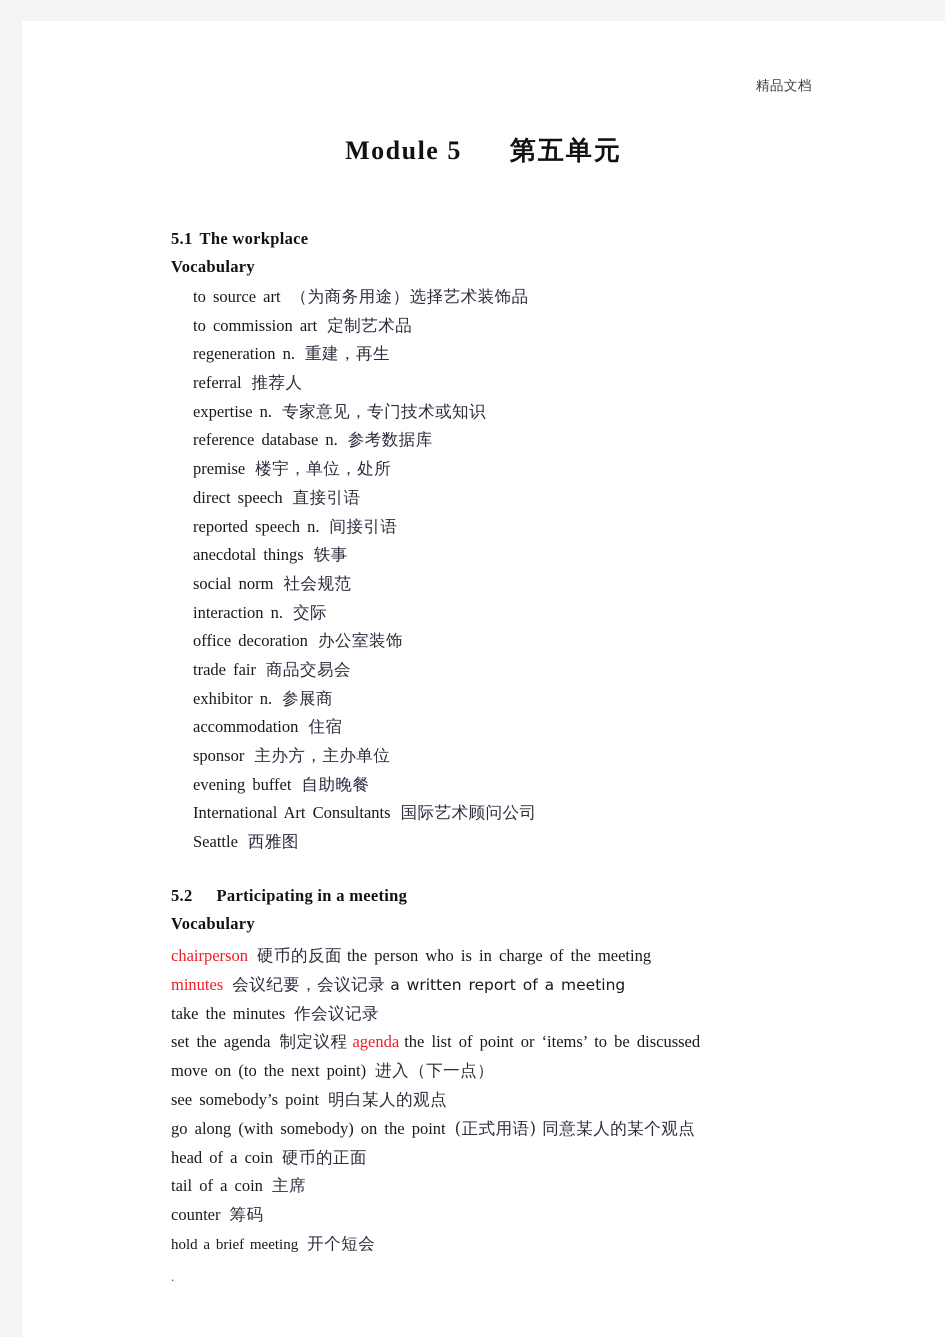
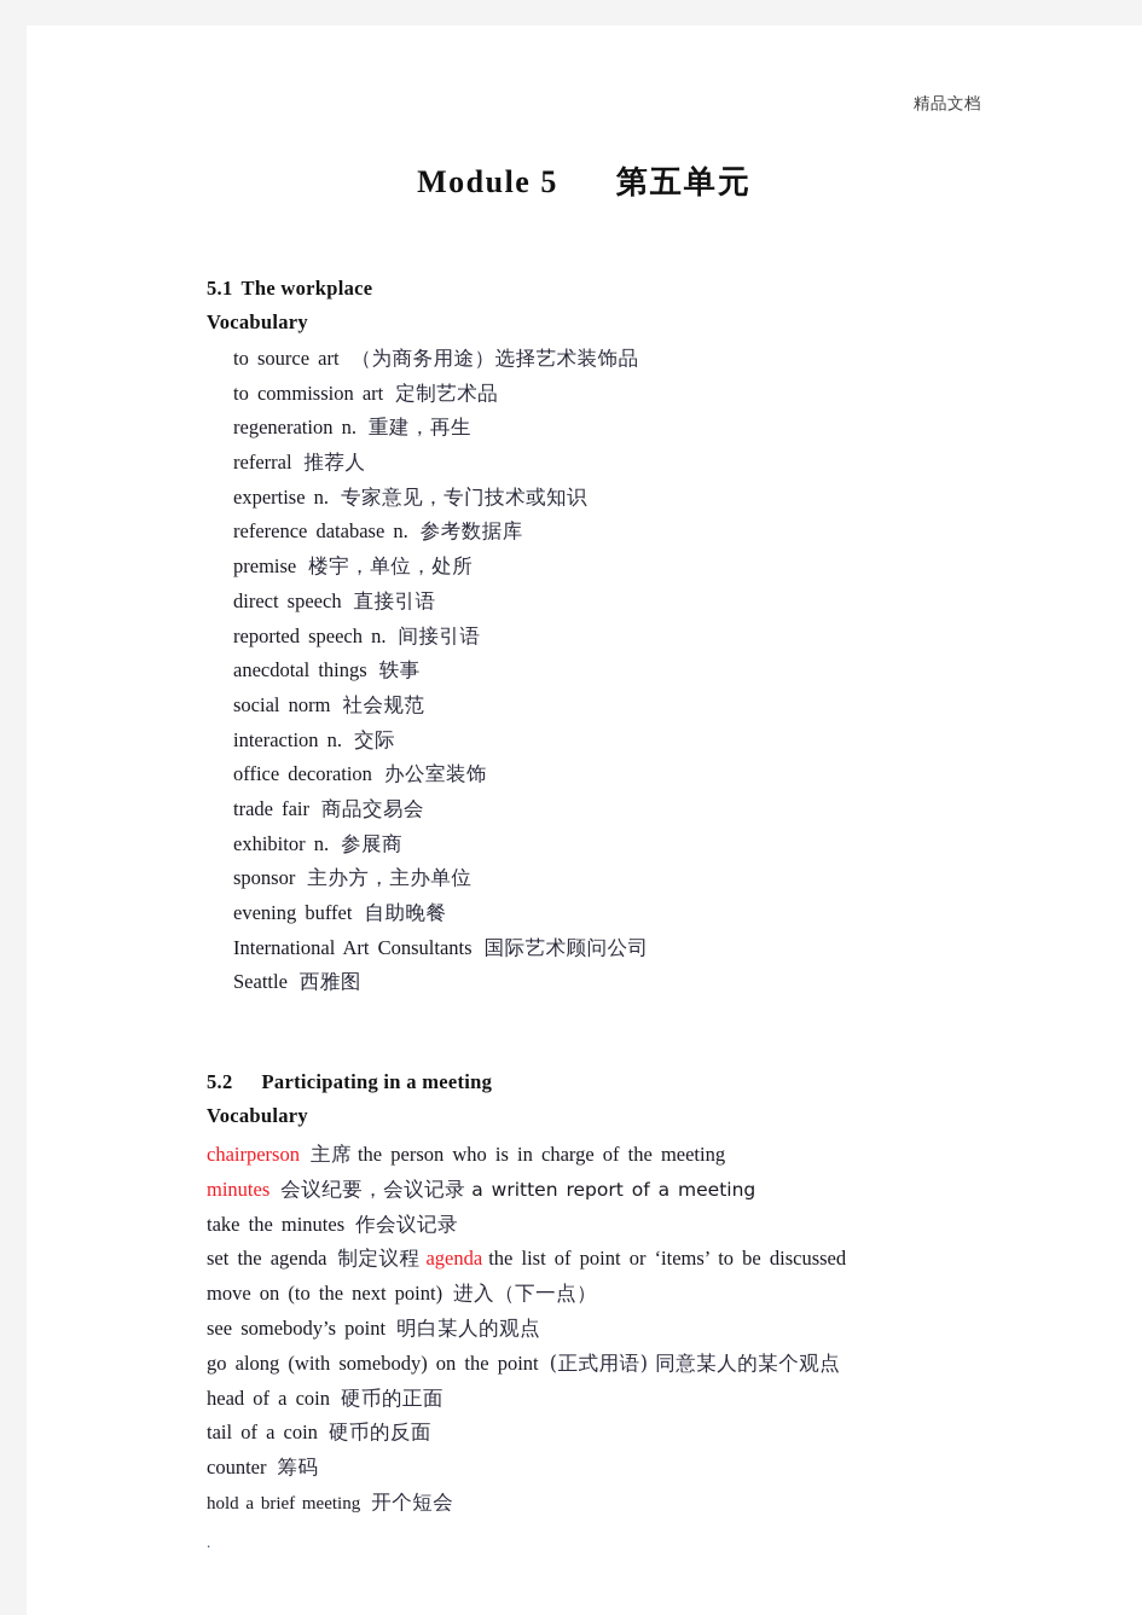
  精品文档
  Module 5 第五单元
  5.1 The workplace
  Vocabulary
  to source art （为商务用途）选择艺术装饰品
  to commission art 定制艺术品
  regeneration n. 重建，再生
  referral 推荐人
  expertise n. 专家意见，专门技术或知识
  reference database n. 参考数据库
  premise 楼宇，单位，处所
  direct speech 直接引语
  reported speech n. 间接引语
  anecdotal things 轶事
  social norm 社会规范
  interaction n. 交际
  office decoration 办公室装饰
  trade fair 商品交易会
  exhibitor n. 参展商
- accommodation 住宿
  sponsor 主办方，主办单位
  evening buffet 自助晚餐
  International Art Consultants 国际艺术顾问公司
  Seattle 西雅图
  5.2 Participating in a meeting
  Vocabulary
- chairperson 硬币的反面 the person who is in charge of the meeting
+ chairperson 主席 the person who is in charge of the meeting
  minutes 会议纪要，会议记录 a written report of a meeting
  take the minutes 作会议记录
  set the agenda 制定议程 agenda the list of point or ‘items’ to be discussed
  move on (to the next point) 进入（下一点）
  see somebody’s point 明白某人的观点
  go along (with somebody) on the point (正式用语) 同意某人的某个观点
  head of a coin 硬币的正面
- tail of a coin 主席
+ tail of a coin 硬币的反面
  counter 筹码
  hold a brief meeting 开个短会
  .
